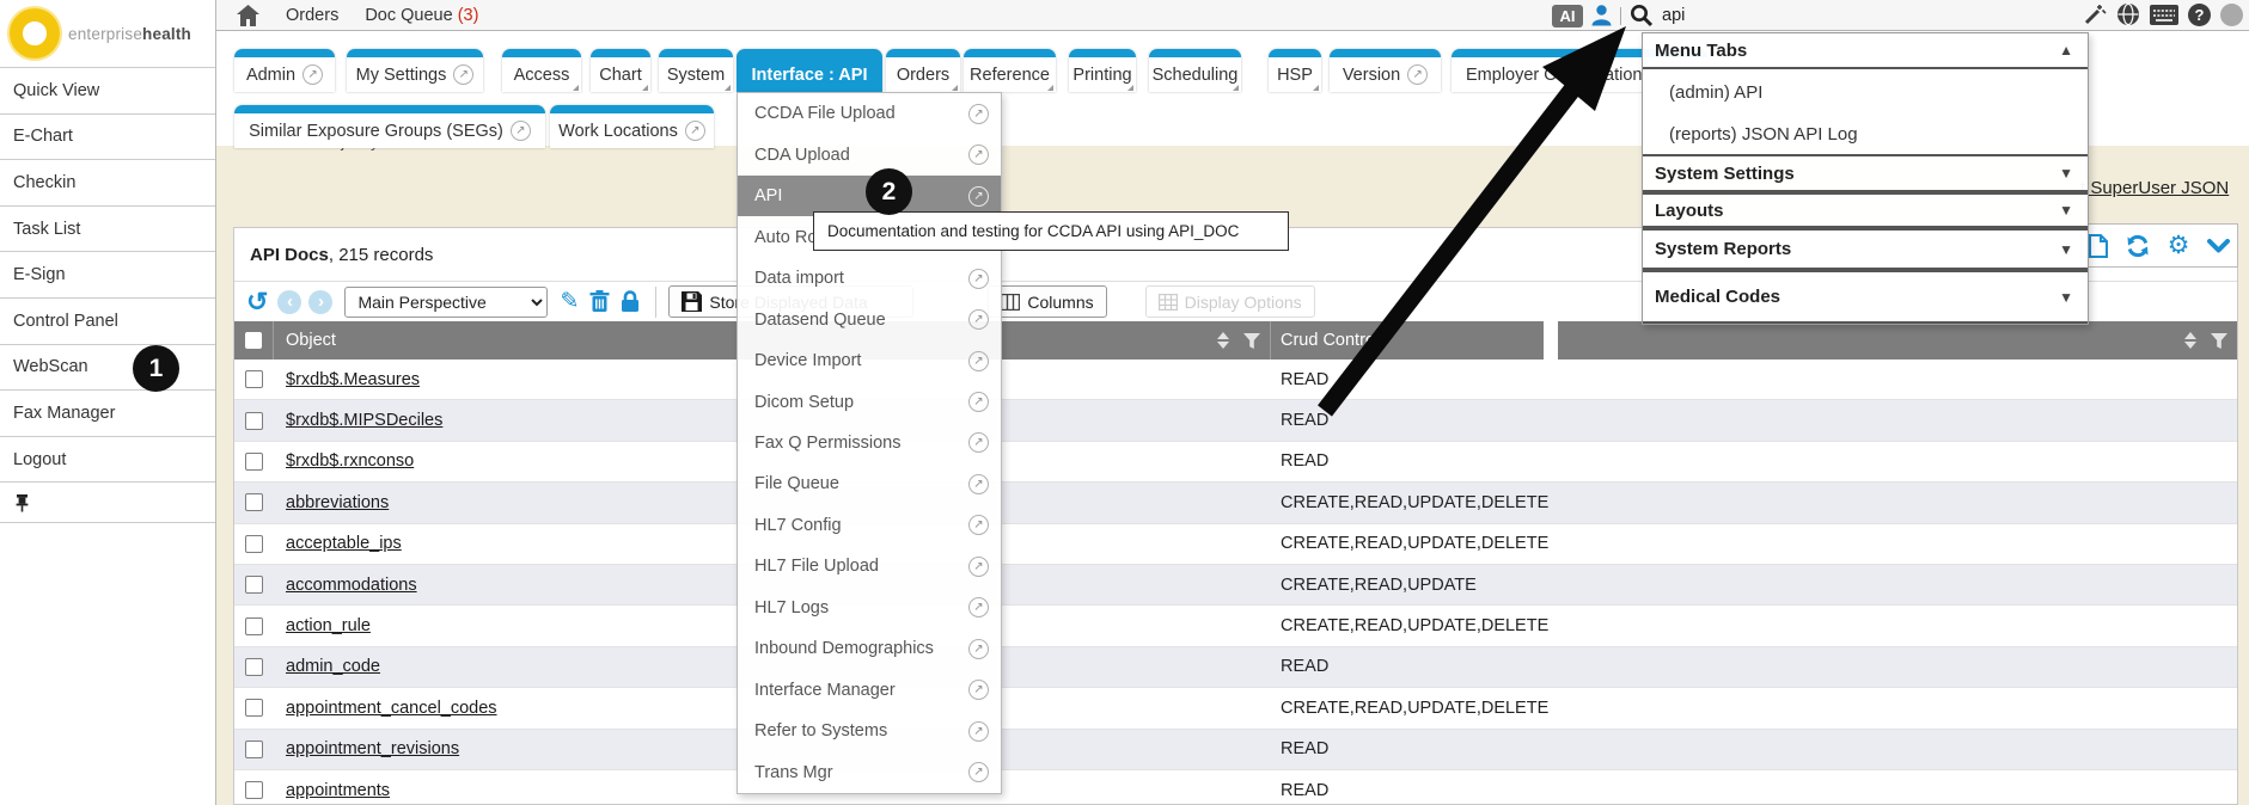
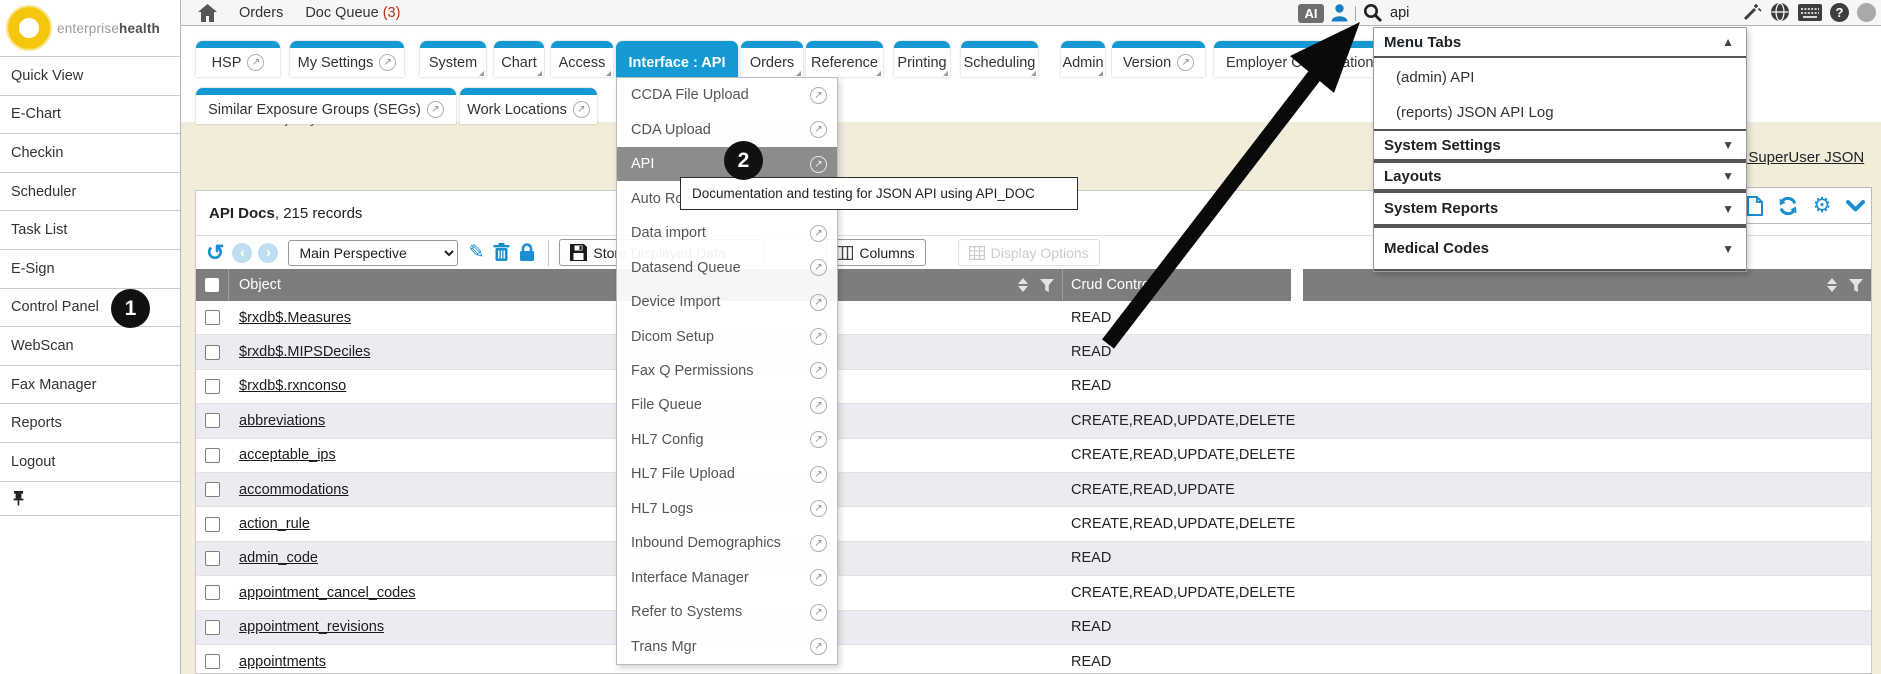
  Orders
  Doc Queue (3)
  AI
  api
  ?
  enterprisehealth
  Quick View
  E-Chart
  Checkin
+ Scheduler
  Task List
  E-Sign
  Control Panel
  WebScan
  Fax Manager
+ Reports
  Logout
- Admin
+ HSP
  ↗
  My Settings
  ↗
- Access
+ System
  Chart
- System
+ Access
  Interface : API
  Orders
  Reference
  Printing
  Scheduling
- HSP
+ Admin
  Version
  ↗
  Employer Oation
  Similar Exposure Groups (SEGs)
  ↗
  Work Locations
  ↗
  API Docs
  , 215 records
  ↺
  ‹
  ›
  Main Perspective
  ✎
  Columns
  Display Options
  Object
  Crud Contr
  $rxdb$.Measures
  READ
  $rxdb$.MIPSDeciles
  READ
  $rxdb$.rxnconso
  READ
  abbreviations
  CREATE,READ,UPDATE,DELETE
  acceptable_ips
  CREATE,READ,UPDATE,DELETE
  accommodations
  CREATE,READ,UPDATE
  action_rule
  CREATE,READ,UPDATE,DELETE
  admin_code
  READ
  appointment_cancel_codes
  CREATE,READ,UPDATE,DELETE
  appointment_revisions
  READ
  appointments
  READ
  SuperUser JSON
  ⚙
  CCDA File Upload
  ↗
  CDA Upload
  ↗
  API
  ↗
  Data import
  ↗
  Datasend Queue
  ↗
  Device Import
  ↗
  Dicom Setup
  ↗
  Fax Q Permissions
  ↗
  File Queue
  ↗
  HL7 Config
  ↗
  HL7 File Upload
  ↗
  HL7 Logs
  ↗
  Inbound Demographics
  ↗
  Interface Manager
  ↗
  Refer to Systems
  ↗
  Trans Mgr
  ↗
- Documentation and testing for CCDA API using API_DOC
+ Documentation and testing for JSON API using API_DOC
  Menu Tabs
  ▲
  (admin) API
  (reports) JSON API Log
  System Settings
  ▼
  Layouts
  ▼
  System Reports
  ▼
  Medical Codes
  ▼
  1
  2
